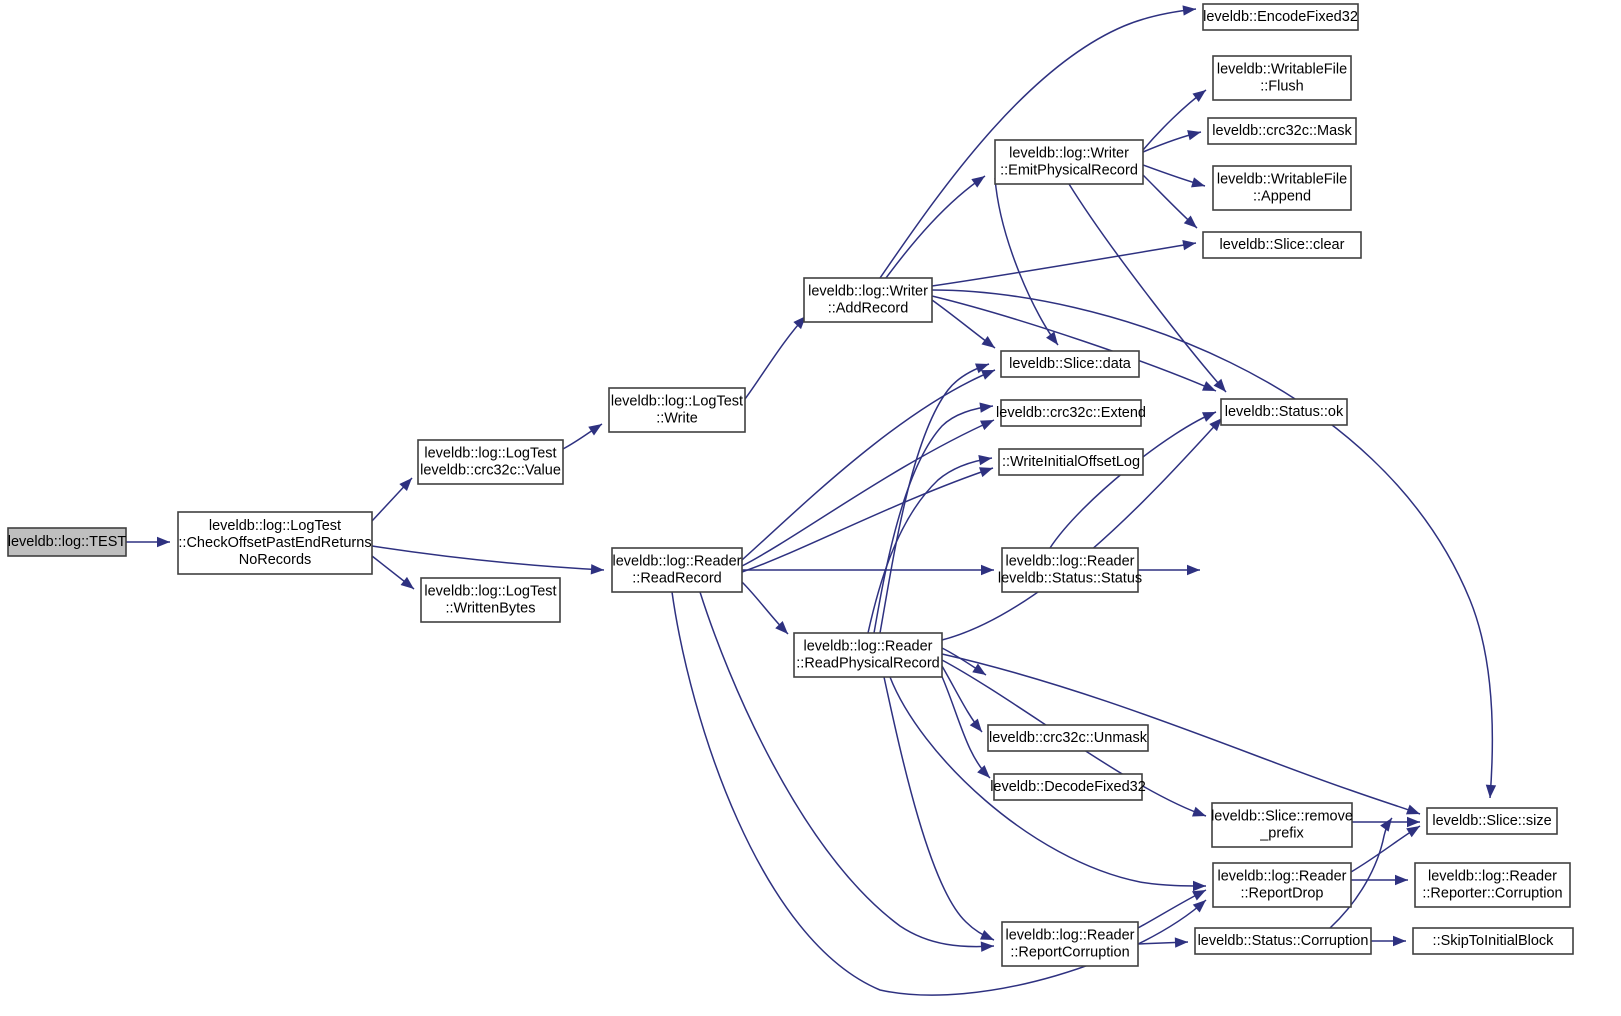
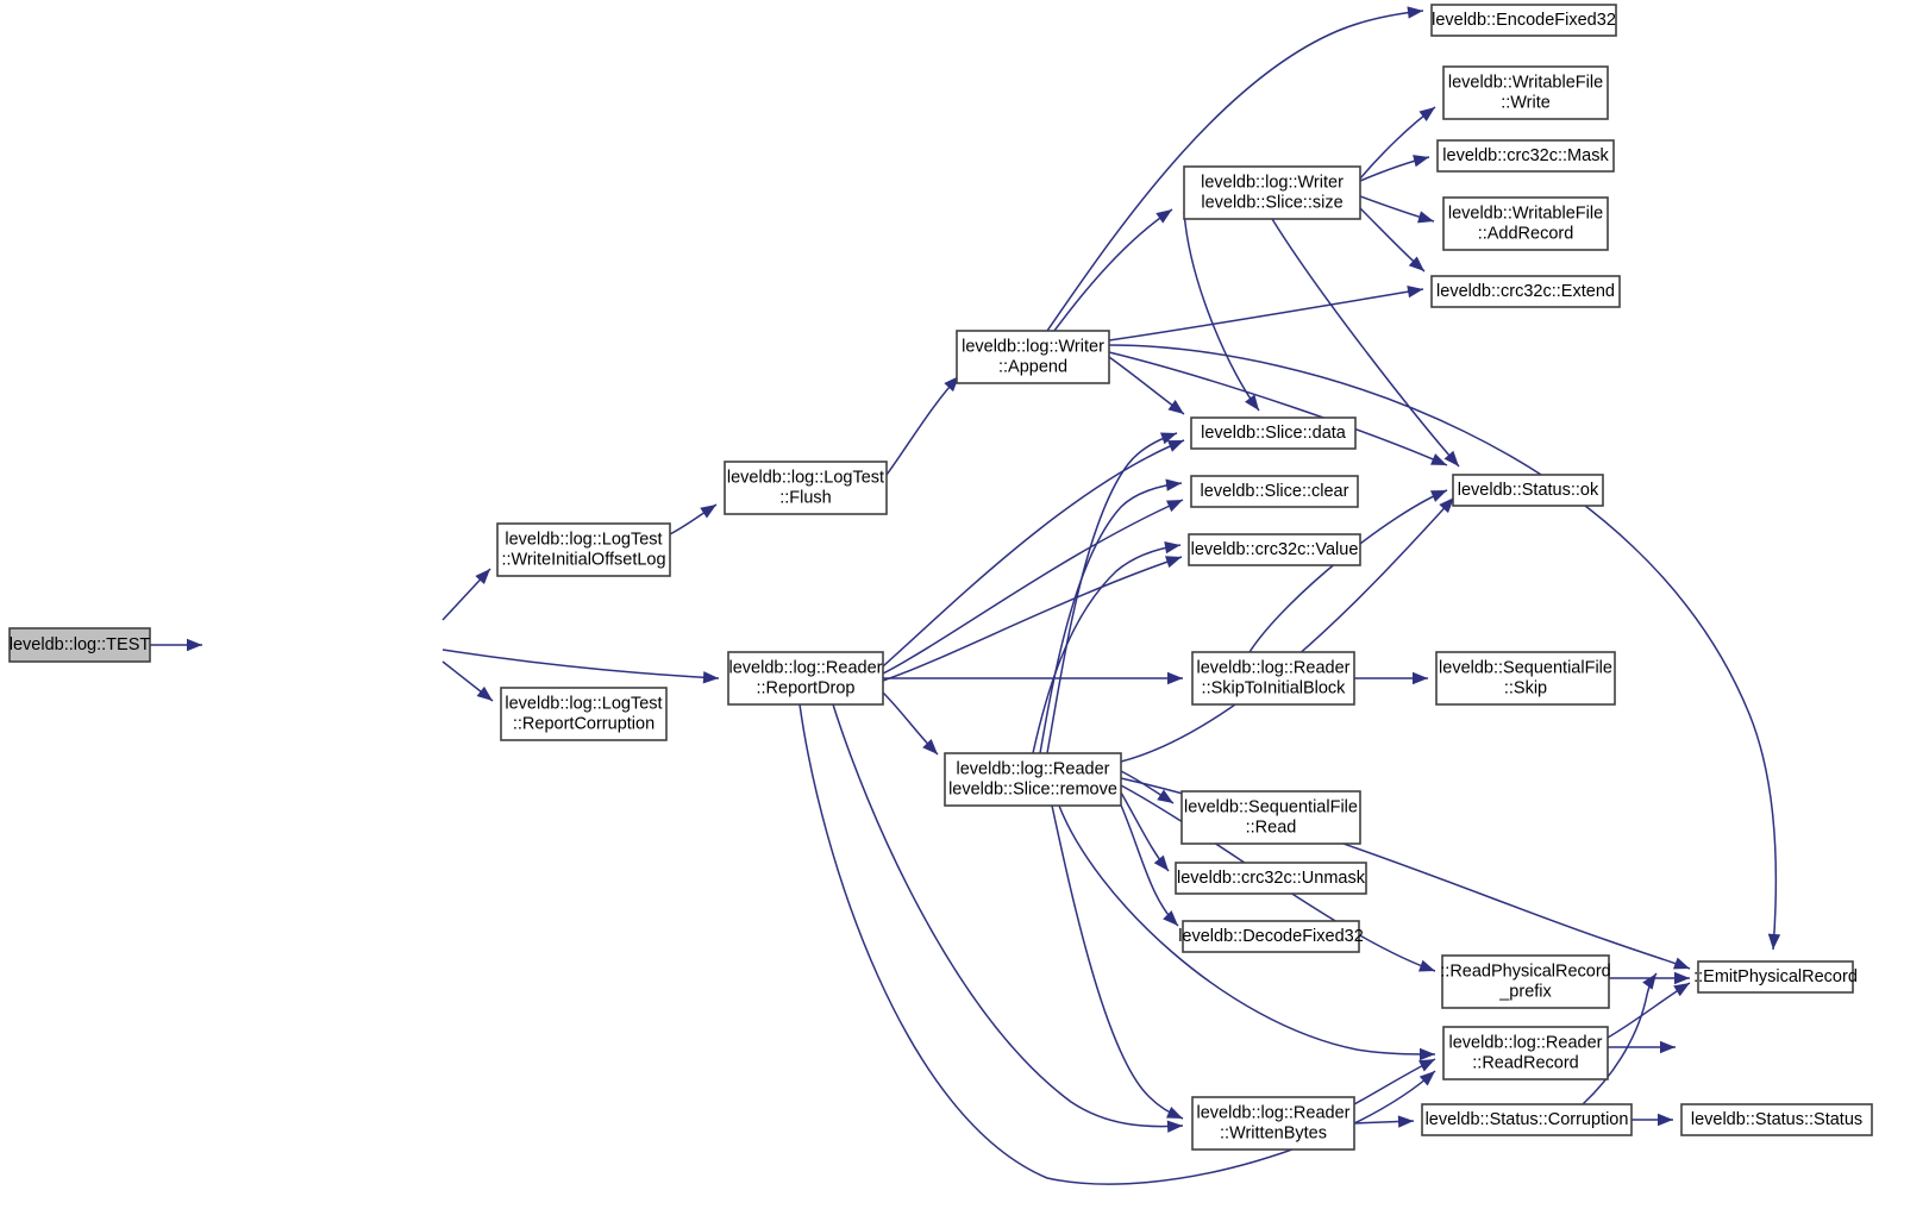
  leveldb::log::TEST
- leveldb::log::LogTest ::CheckOffsetPastEndReturns NoRecords
- leveldb::log::LogTest leveldb::crc32c::Value
+ leveldb::log::LogTest ::WriteInitialOffsetLog
- leveldb::log::LogTest ::WrittenBytes
+ leveldb::log::LogTest ::ReportCorruption
- leveldb::log::LogTest ::Write
+ leveldb::log::LogTest ::Flush
- leveldb::log::Reader ::ReadRecord
+ leveldb::log::Reader ::ReportDrop
- leveldb::log::Writer ::AddRecord
+ leveldb::log::Writer ::Append
- leveldb::log::Reader ::ReadPhysicalRecord
+ leveldb::log::Reader leveldb::Slice::remove
- leveldb::log::Writer ::EmitPhysicalRecord
+ leveldb::log::Writer leveldb::Slice::size
  leveldb::Slice::data
- leveldb::crc32c::Extend
+ leveldb::Slice::clear
- ::WriteInitialOffsetLog
+ leveldb::crc32c::Value
- leveldb::log::Reader leveldb::Status::Status
+ leveldb::log::Reader ::SkipToInitialBlock
+ leveldb::SequentialFile ::Read
  leveldb::crc32c::Unmask
  leveldb::DecodeFixed32
- leveldb::log::Reader ::ReportCorruption
+ leveldb::log::Reader ::WrittenBytes
  leveldb::EncodeFixed32
- leveldb::WritableFile ::Flush
+ leveldb::WritableFile ::Write
  leveldb::crc32c::Mask
- leveldb::WritableFile ::Append
+ leveldb::WritableFile ::AddRecord
- leveldb::Slice::clear
+ leveldb::crc32c::Extend
  leveldb::Status::ok
+ leveldb::SequentialFile ::Skip
- leveldb::Slice::remove _prefix
+ ::ReadPhysicalRecord _prefix
- leveldb::log::Reader ::ReportDrop
+ leveldb::log::Reader ::ReadRecord
- leveldb::Slice::size
+ ::EmitPhysicalRecord
- leveldb::log::Reader ::Reporter::Corruption
  leveldb::Status::Corruption
- ::SkipToInitialBlock
+ leveldb::Status::Status
